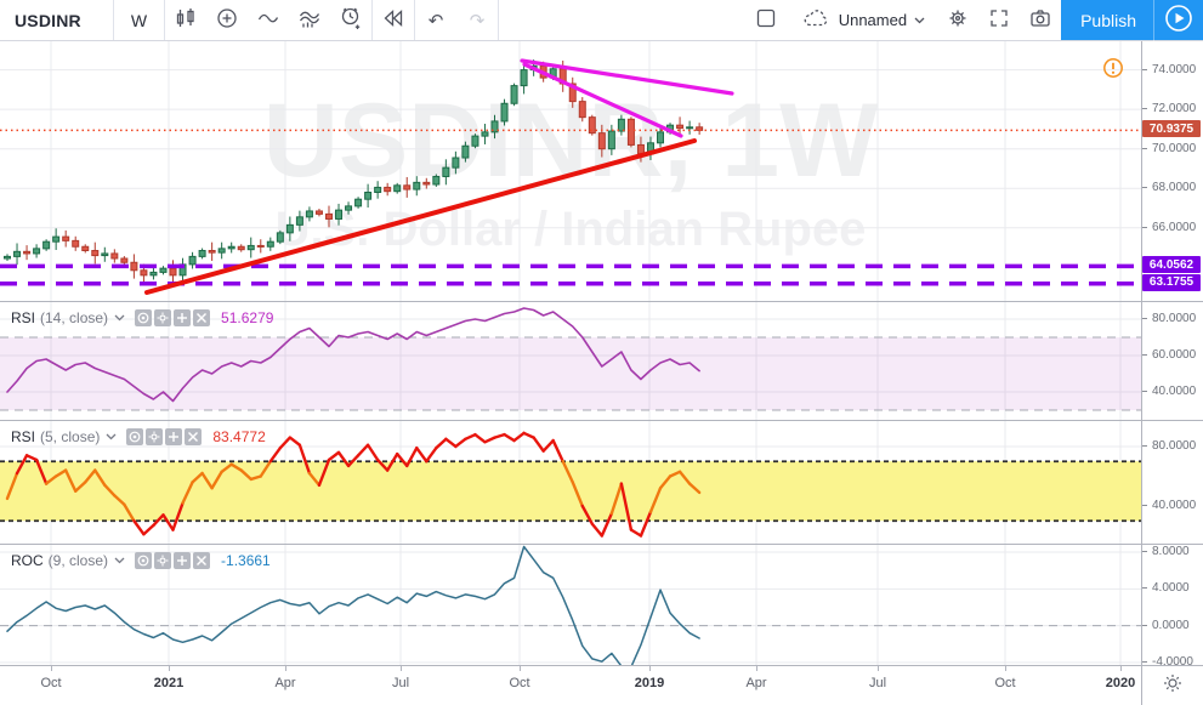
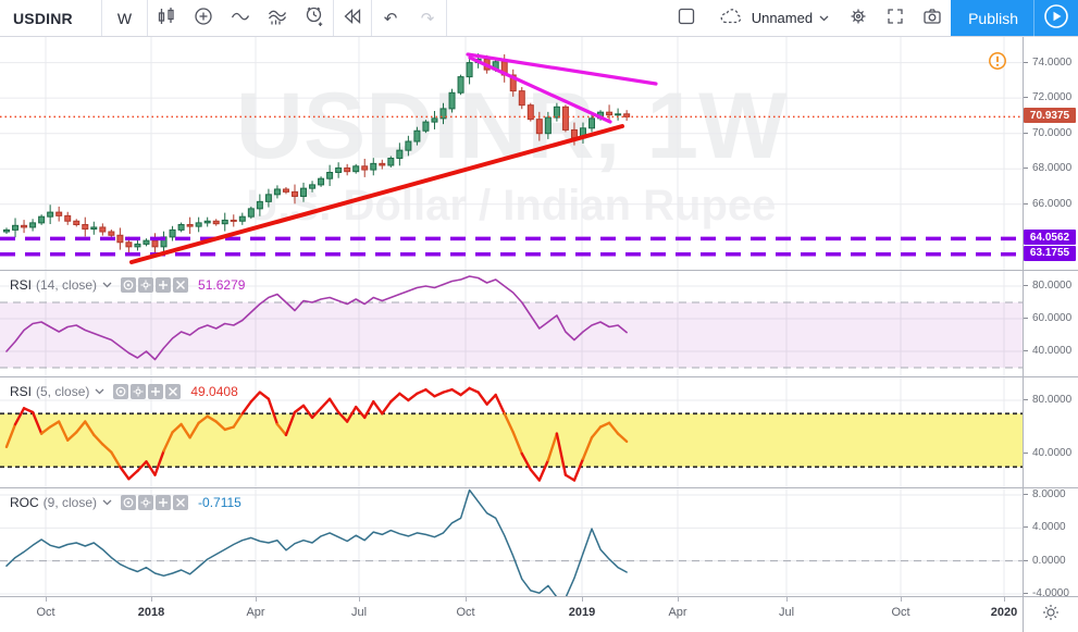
  USDINR
  W
  ↶
  ↷
  Unnamed
  Publish
  USDINR, 1W
  .S.ollar / Indian Rupee
  74.0000
  72.0000
  70.0000
  68.0000
  66.0000
  70.9375
  64.0562
  63.1755
  RSI
  (14, close)
  51.6279
  80.0000
  60.0000
  40.0000
  RSI
  (5, close)
- 83.4772
+ 49.0408
  80.0000
  40.0000
  ROC
  (9, close)
- -1.3661
+ -0.7115
  8.0000
  4.0000
  0.0000
  -4.0000
  Oct
- 2021
+ 2018
  Apr
  Jul
  Oct
  2019
  Apr
  Jul
  Oct
  2020
